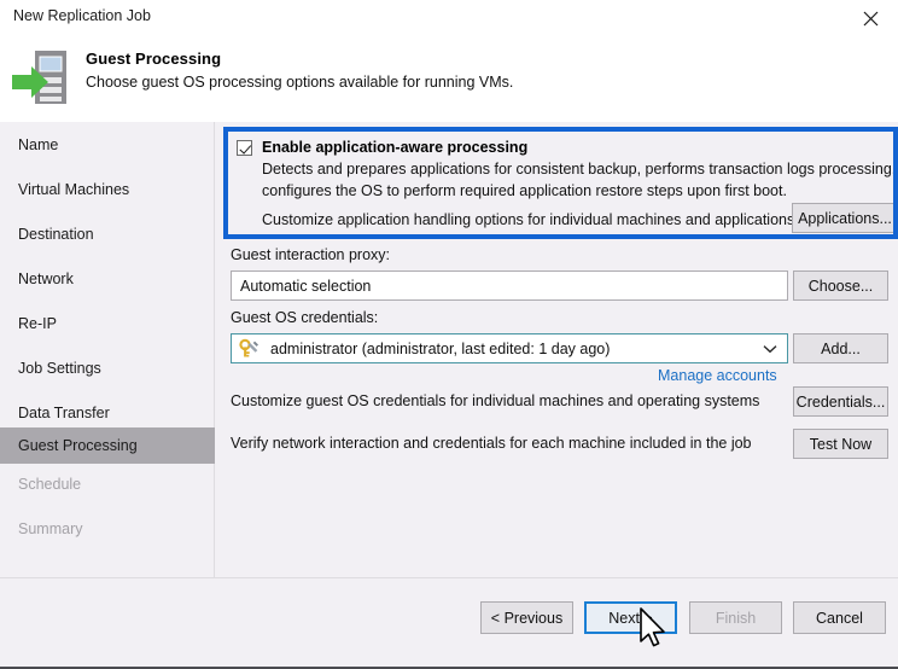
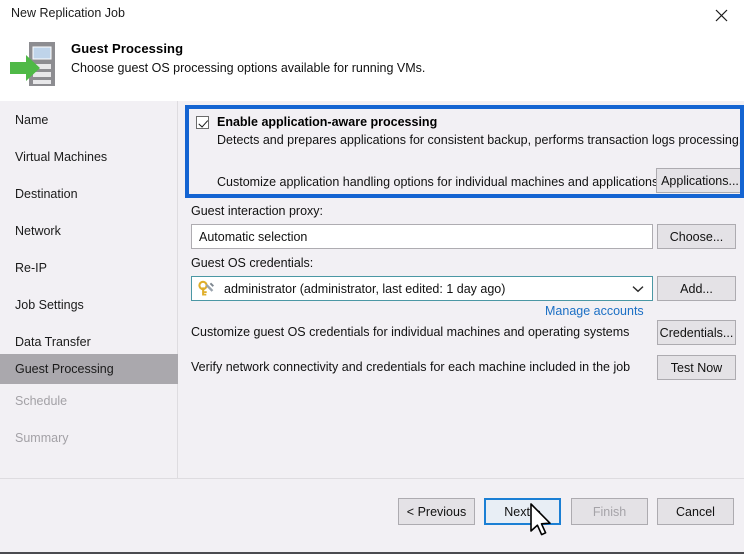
  New Replication Job
  Guest Processing
  Choose guest OS processing options available for running VMs.
  Name
  Virtual Machines
  Destination
  Network
  Re-IP
  Job Settings
  Data Transfer
  Guest Processing
  Schedule
  Summary
  Enable application-aware processing
  Detects and prepares applications for consistent backup, performs transaction logs processing
- configures the OS to perform required application restore steps upon first boot.
  Customize application handling options for individual machines and application
  Applications...
  Guest interaction proxy:
  Automatic selection
  Choose...
  Guest OS credentials:
  administrator (administrator, last edited: 1 day ago)
  Add...
  Manage accounts
  Customize guest OS credentials for individual machines and operating systems
  Credentials...
- Verify network interaction and credentials for each machine included in the job
+ Verify network connectivity and credentials for each machine included in the job
  Test Now
  < Previous
  Next
  Finish
  Cancel
